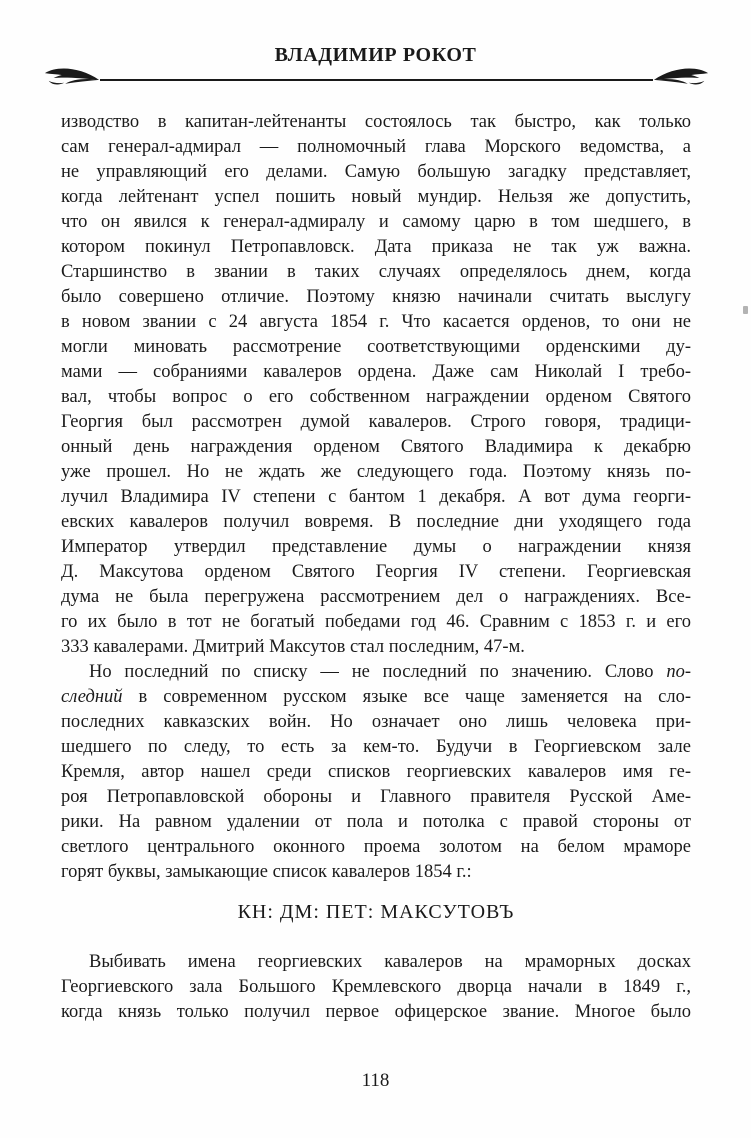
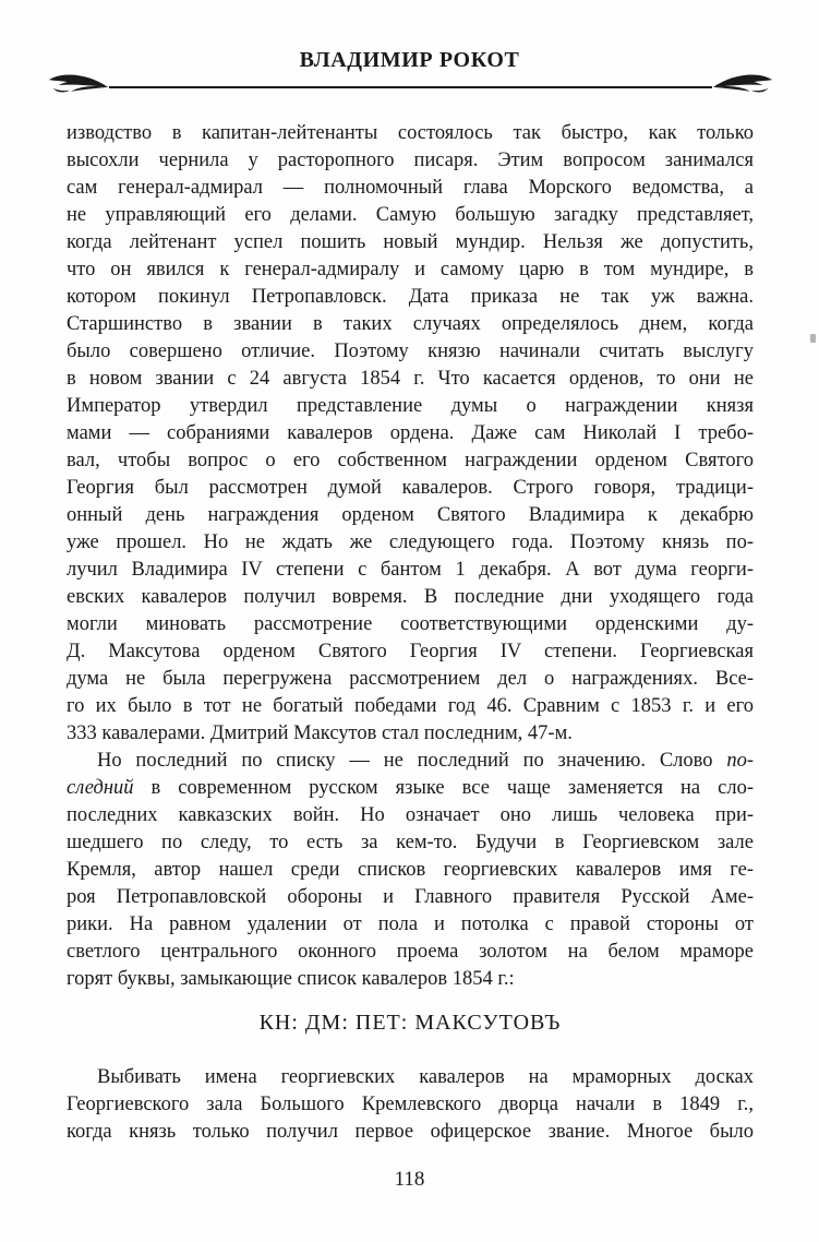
  ВЛАДИМИР РОКОТ
  изводство в капитан-лейтенанты состоялось так быстро, как только
+ высохли чернила у расторопного писаря. Этим вопросом занимался
  сам генерал-адмирал — полномочный глава Морского ведомства, а
  не управляющий его делами. Самую большую загадку представляет,
  когда лейтенант успел пошить новый мундир. Нельзя же допустить,
- что он явился к генерал-адмиралу и самому царю в том шедшего, в
+ что он явился к генерал-адмиралу и самому царю в том мундире, в
  котором покинул Петропавловск. Дата приказа не так уж важна.
  Старшинство в звании в таких случаях определялось днем, когда
  было совершено отличие. Поэтому князю начинали считать выслугу
  в новом звании с 24 августа 1854 г. Что касается орденов, то они не
- могли миновать рассмотрение соответствующими орденскими ду-
+ Император утвердил представление думы о награждении князя
  мами — собраниями кавалеров ордена. Даже сам Николай I требо-
  вал, чтобы вопрос о его собственном награждении орденом Святого
  Георгия был рассмотрен думой кавалеров. Строго говоря, традици-
  онный день награждения орденом Святого Владимира к декабрю
  уже прошел. Но не ждать же следующего года. Поэтому князь по-
  лучил Владимира IV степени с бантом 1 декабря. А вот дума георги-
  евских кавалеров получил вовремя. В последние дни уходящего года
- Император утвердил представление думы о награждении князя
+ могли миновать рассмотрение соответствующими орденскими ду-
  Д. Максутова орденом Святого Георгия IV степени. Георгиевская
  дума не была перегружена рассмотрением дел о награждениях. Все-
  го их было в тот не богатый победами год 46. Сравним с 1853 г. и его
  333 кавалерами. Дмитрий Максутов стал последним, 47-м.
  Но последний по списку — не последний по значению. Слово по-
  следний в современном русском языке все чаще заменяется на сло-
  последних кавказских войн. Но означает оно лишь человека при-
  шедшего по следу, то есть за кем-то. Будучи в Георгиевском зале
  Кремля, автор нашел среди списков георгиевских кавалеров имя ге-
  роя Петропавловской обороны и Главного правителя Русской Аме-
  рики. На равном удалении от пола и потолка с правой стороны от
  светлого центрального оконного проема золотом на белом мраморе
  горят буквы, замыкающие список кавалеров 1854 г.:
  КН: ДМ: ПЕТ: МАКСУТОВЪ
  Выбивать имена георгиевских кавалеров на мраморных досках
  Георгиевского зала Большого Кремлевского дворца начали в 1849 г.,
  когда князь только получил первое офицерское звание. Многое было
  118
